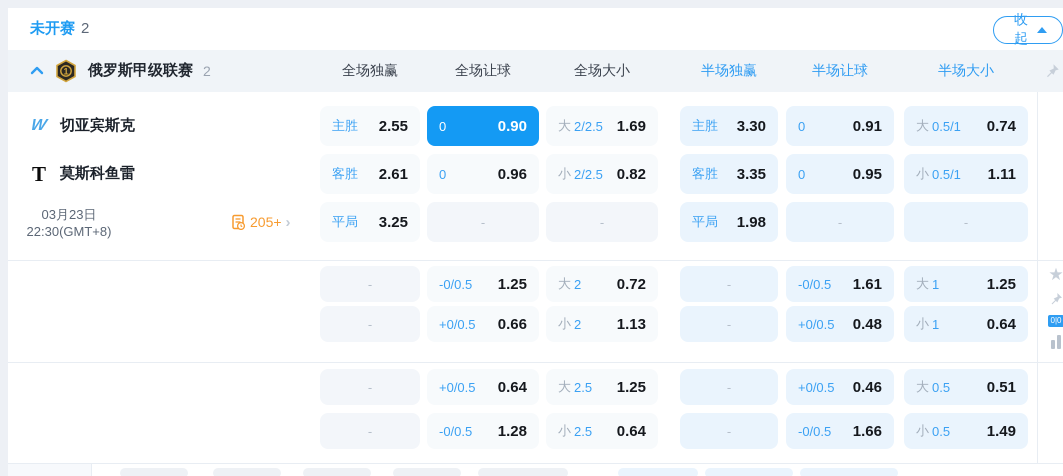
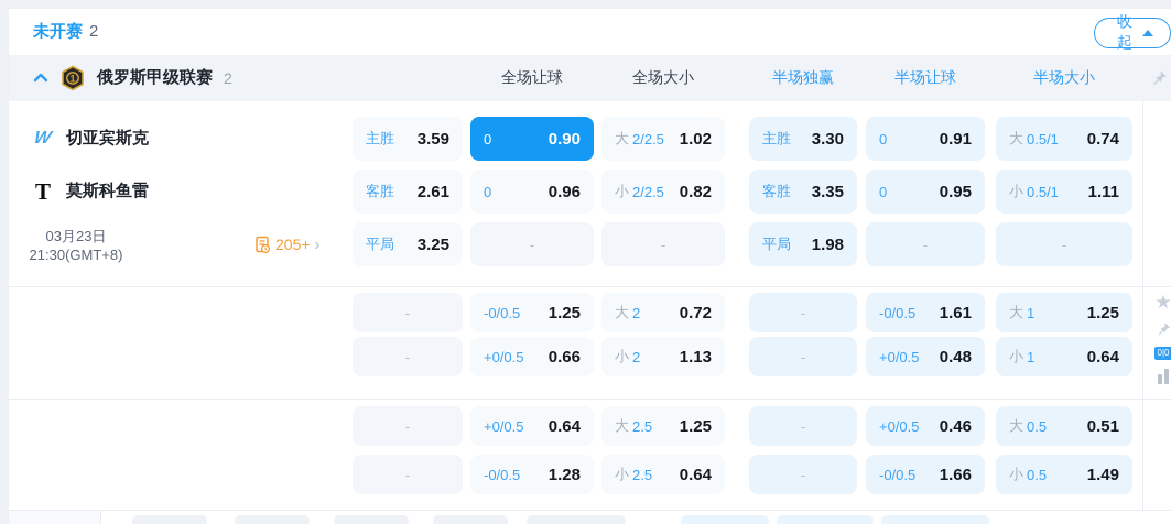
  未开赛 2
  收起
  1
  俄罗斯甲级联赛
  2
- 全场独赢
  全场让球
  全场大小
  半场独赢
  半场让球
  半场大小
  切亚宾斯克
  主胜
- 2.55
+ 3.59
  0
  0.90
  大
  2/2.5
- 1.69
+ 1.02
  主胜
  3.30
  0
  0.91
  大
  0.5/1
  0.74
  T
  莫斯科鱼雷
  客胜
  2.61
  0
  0.96
  小
  2/2.5
  0.82
  客胜
  3.35
  0
  0.95
  小
  0.5/1
  1.11
  03月23日
- 22:30(GMT+8)
+ 21:30(GMT+8)
  205+
  ›
  平局
  3.25
  -
  -
  平局
  1.98
  -
  -
  -
  -0/0.5
  1.25
  大
  2
  0.72
  -
  -0/0.5
  1.61
  大
  1
  1.25
  -
  +0/0.5
  0.66
  小
  2
  1.13
  -
  +0/0.5
  0.48
  小
  1
  0.64
  -
  +0/0.5
  0.64
  大
  2.5
  1.25
  -
  +0/0.5
  0.46
  大
  0.5
  0.51
  -
  -0/0.5
  1.28
  小
  2.5
  0.64
  -
  -0/0.5
  1.66
  小
  0.5
  1.49
  ★
  0|0
